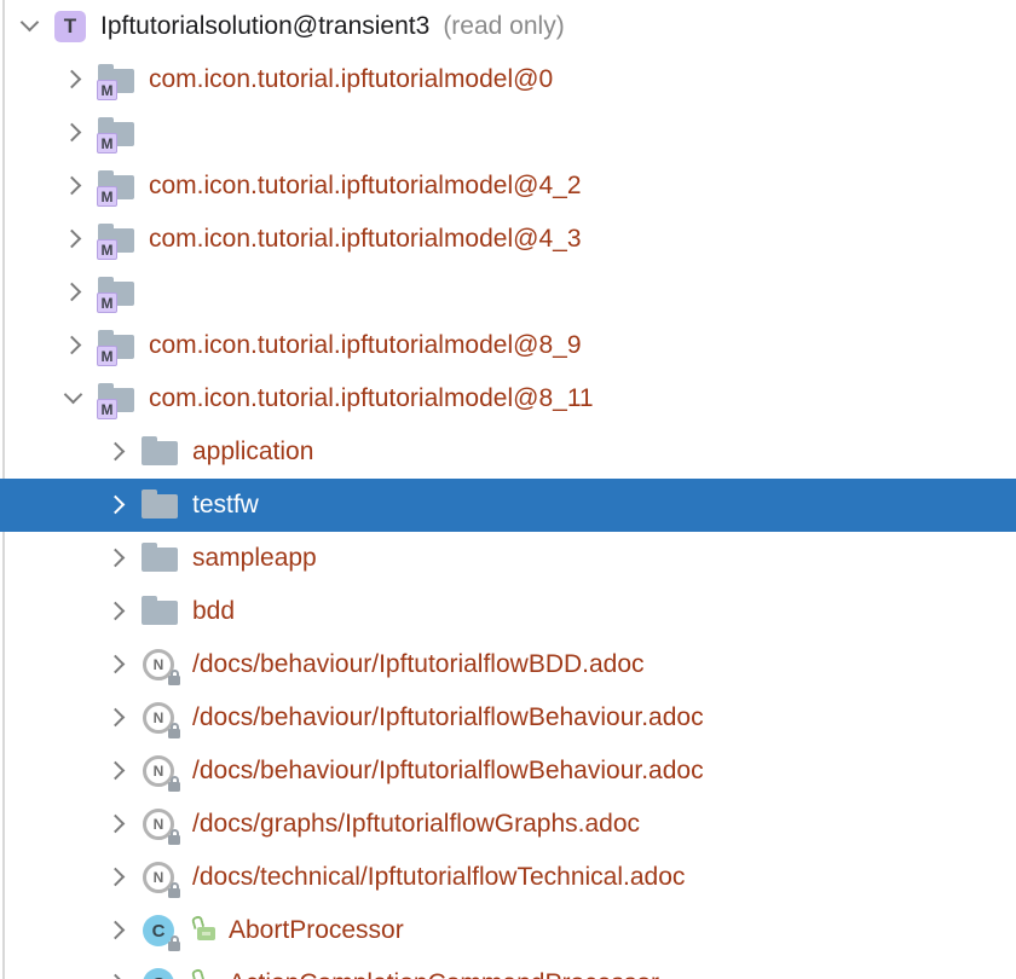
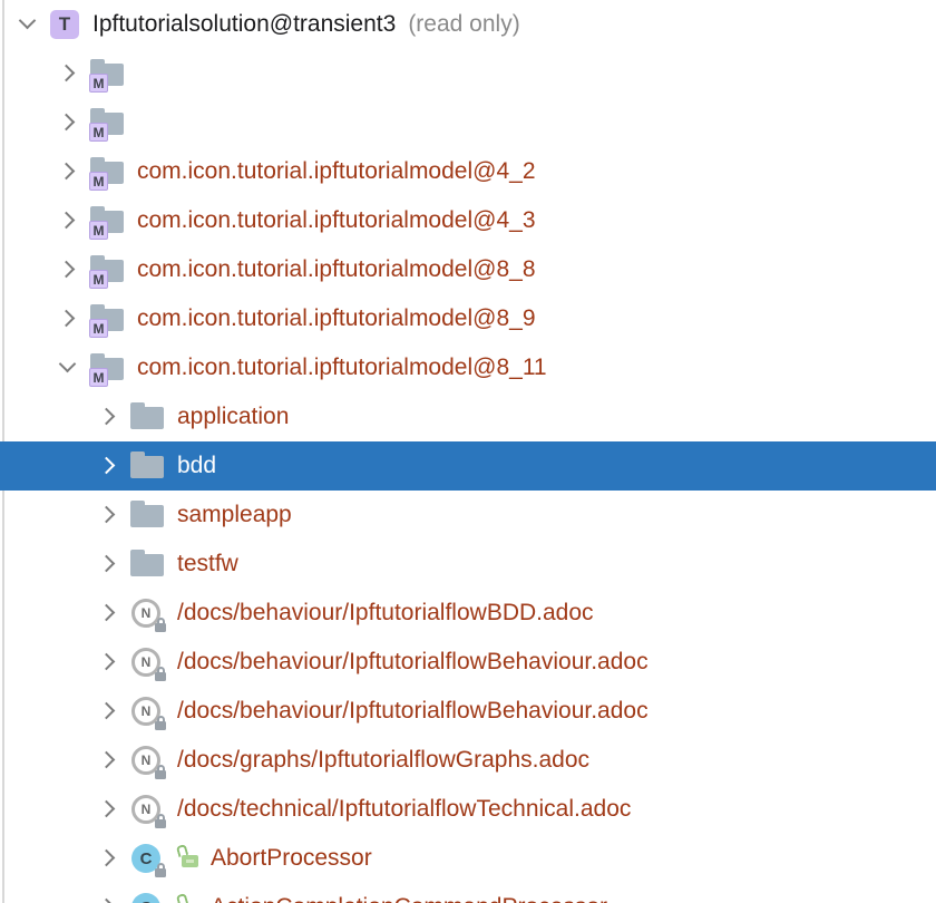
  T
  Ipftutorialsolution@transient3
  (read only)
  M
- com.icon.tutorial.ipftutorialmodel@0
  M
  M
  com.icon.tutorial.ipftutorialmodel@4_2
  M
  com.icon.tutorial.ipftutorialmodel@4_3
  M
+ com.icon.tutorial.ipftutorialmodel@8_8
  M
  com.icon.tutorial.ipftutorialmodel@8_9
  M
  com.icon.tutorial.ipftutorialmodel@8_11
  application
- testfw
+ bdd
  sampleapp
- bdd
+ testfw
  N
  /docs/behaviour/IpftutorialflowBDD.adoc
  N
  /docs/behaviour/IpftutorialflowBehaviour.adoc
  N
  /docs/behaviour/IpftutorialflowBehaviour.adoc
  N
  /docs/graphs/IpftutorialflowGraphs.adoc
  N
  /docs/technical/IpftutorialflowTechnical.adoc
  C
  AbortProcessor
